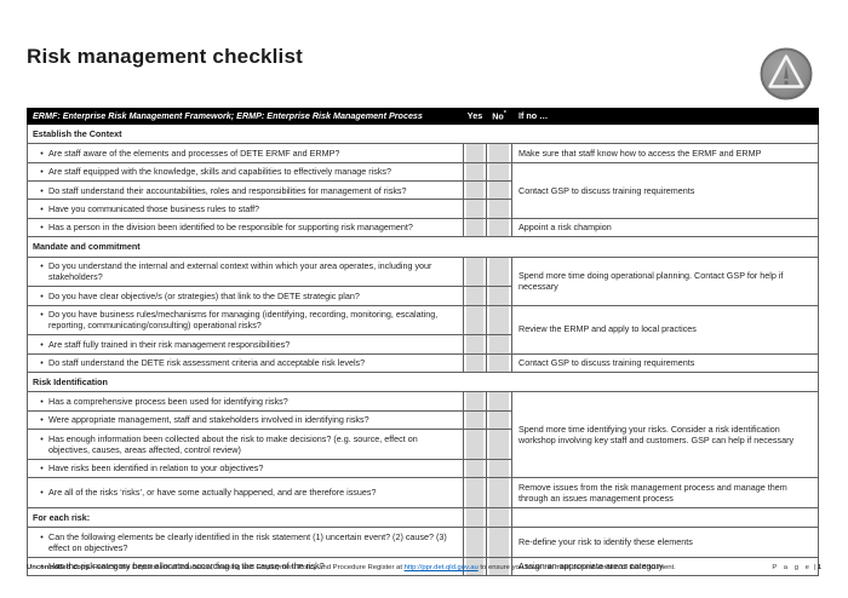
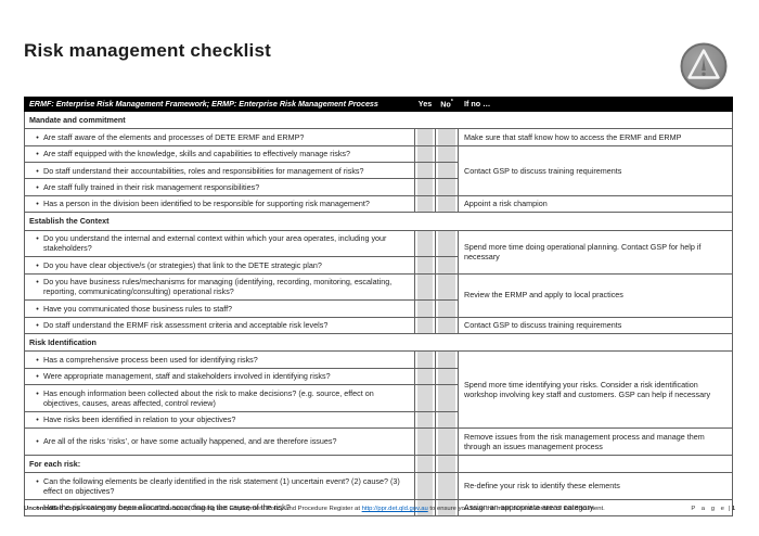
  Risk management checklist
  ERMF: Enterprise Risk Management Framework; ERMP: Enterprise Risk Management Process	Yes	No	If no …
- Establish the Context
+ Mandate and commitment
  • Are staff aware of the elements and processes of DETE ERMF and ERMP?			Make sure that staff know how to access the ERMF and ERMP
  • Are staff equipped with the knowledge, skills and capabilities to effectively manage risks?			Contact GSP to discuss training requirements
  • Do staff understand their accountabilities, roles and responsibilities for management of risks?
- • Have you communicated those business rules to staff?
+ • Are staff fully trained in their risk management responsibilities?
  • Has a person in the division been identified to be responsible for supporting risk management?			Appoint a risk champion
- Mandate and commitment
+ Establish the Context
  • Do you understand the internal and external context within which your area operates, including your stakeholders?			Spend more time doing operational planning. Contact GSP for help if necessary
  • Do you have clear objective/s (or strategies) that link to the DETE strategic plan?
  • Do you have business rules/mechanisms for managing (identifying, recording, monitoring, escalating, reporting, communicating/consulting) operational risks?			Review the ERMP and apply to local practices
- • Are staff fully trained in their risk management responsibilities?
+ • Have you communicated those business rules to staff?
- • Do staff understand the DETE risk assessment criteria and acceptable risk levels?			Contact GSP to discuss training requirements
+ • Do staff understand the ERMF risk assessment criteria and acceptable risk levels?			Contact GSP to discuss training requirements
  Risk Identification
  • Has a comprehensive process been used for identifying risks?			Spend more time identifying your risks. Consider a risk identification workshop involving key staff and customers. GSP can help if necessary
  • Were appropriate management, staff and stakeholders involved in identifying risks?
  • Has enough information been collected about the risk to make decisions? (e.g. source, effect on objectives, causes, areas affected, control review)
  • Have risks been identified in relation to your objectives?
  • Are all of the risks ‘risks’, or have some actually happened, and are therefore issues?			Remove issues from the risk management process and manage them through an issues management process
  For each risk:
  • Can the following elements be clearly identified in the risk statement (1) uncertain event? (2) cause? (3) effect on objectives?			Re-define your risk to identify these elements
  • Has the risk category been allocated according to the cause of the risk?			Assign an appropriate areas category
